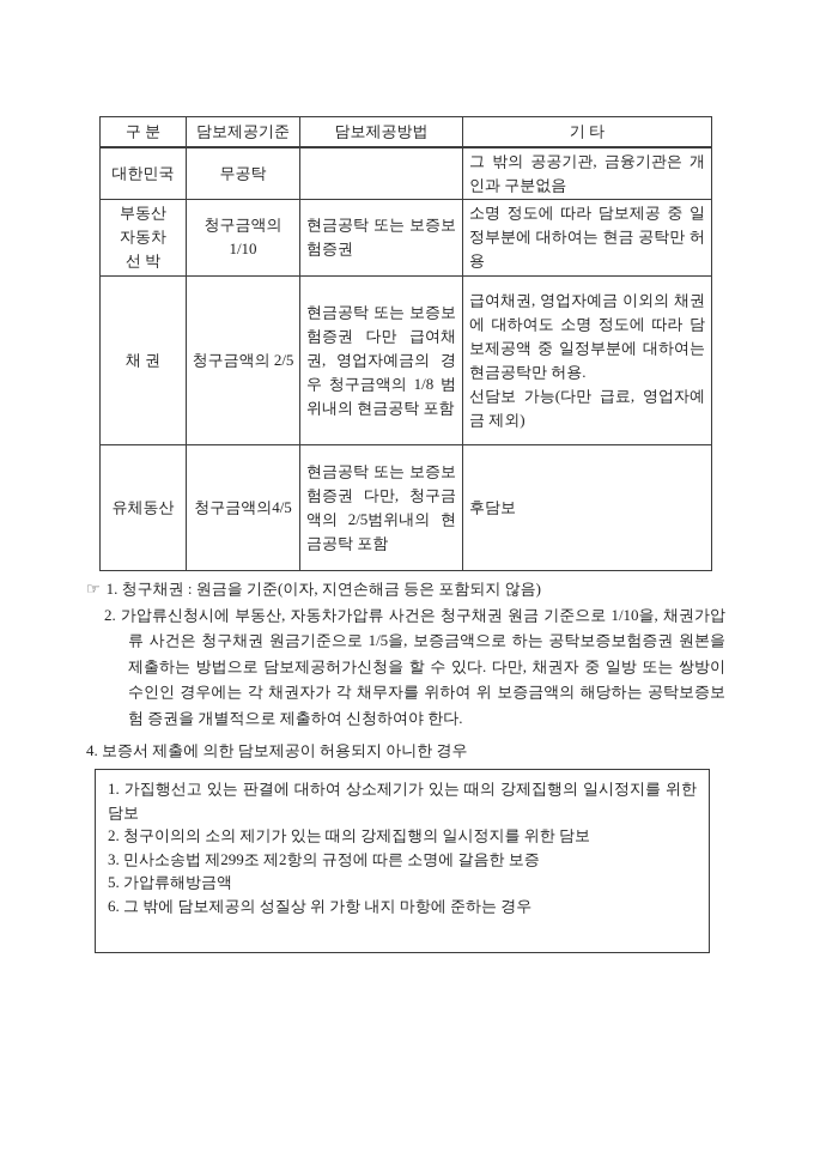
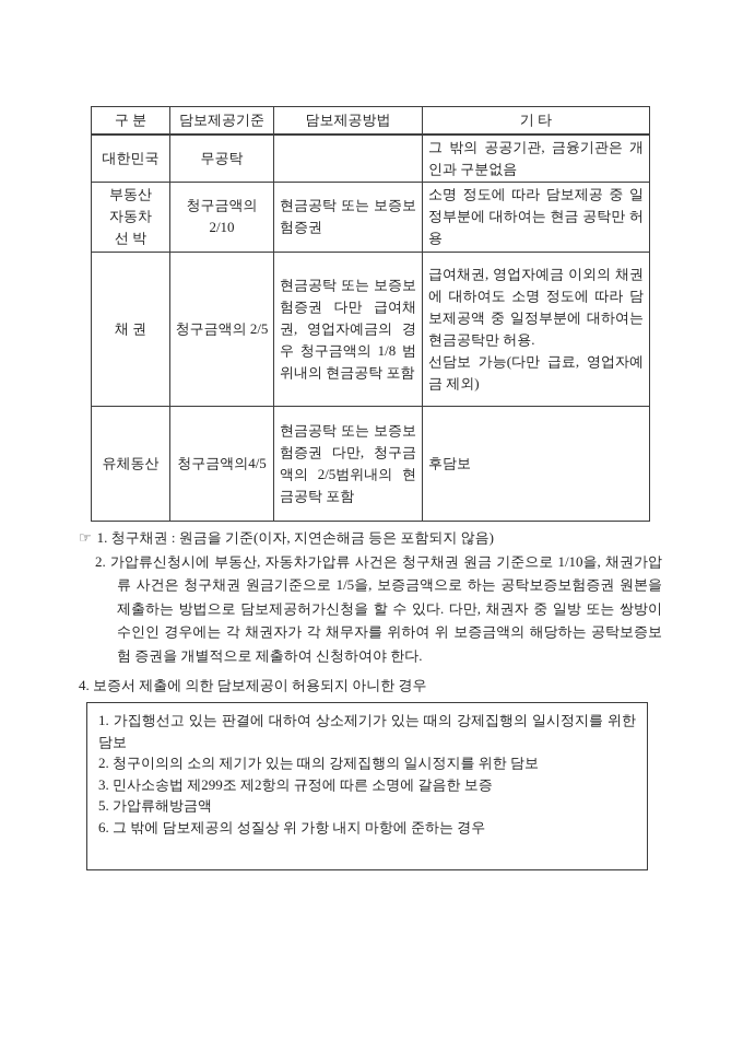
  구 분	담보제공기준	담보제공방법	기 타
  대한민국	무공탁		그 밖의 공공기관, 금융기관은 개인과 구분없음
- 부동산자동차선 박	청구금액의1/10	현금공탁 또는 보증보험증권	소명 정도에 따라 담보제공 중 일정부분에 대하여는 현금 공탁만 허용
+ 부동산자동차선 박	청구금액의2/10	현금공탁 또는 보증보험증권	소명 정도에 따라 담보제공 중 일정부분에 대하여는 현금 공탁만 허용
  채 권	청구금액의 2/5	현금공탁 또는 보증보험증권 다만 급여채권, 영업자예금의 경우 청구금액의 1/8 범위내의 현금공탁 포함	급여채권, 영업자예금 이외의 채권에 대하여도 소명 정도에 따라 담보제공액 중 일정부분에 대하여는 현금공탁만 허용.선담보 가능(다만 급료, 영업자예금 제외)
  유체동산	청구금액의4/5	현금공탁 또는 보증보험증권 다만, 청구금액의 2/5범위내의 현금공탁 포함	후담보
  ☞ 1. 청구채권 : 원금을 기준(이자, 지연손해금 등은 포함되지 않음)
  2. 가압류신청시에 부동산, 자동차가압류 사건은 청구채권 원금 기준으로 1/10을, 채권가압류 사건은 청구채권 원금기준으로 1/5을, 보증금액으로 하는 공탁보증보험증권 원본을 제출하는 방법으로 담보제공허가신청을 할 수 있다. 다만, 채권자 중 일방 또는 쌍방이 수인인 경우에는 각 채권자가 각 채무자를 위하여 위 보증금액의 해당하는 공탁보증보험 증권을 개별적으로 제출하여 신청하여야 한다.
  4. 보증서 제출에 의한 담보제공이 허용되지 아니한 경우
  1. 가집행선고 있는 판결에 대하여 상소제기가 있는 때의 강제집행의 일시정지를 위한 담보
  2. 청구이의의 소의 제기가 있는 때의 강제집행의 일시정지를 위한 담보
  3. 민사소송법 제299조 제2항의 규정에 따른 소명에 갈음한 보증
  5. 가압류해방금액
  6. 그 밖에 담보제공의 성질상 위 가항 내지 마항에 준하는 경우
